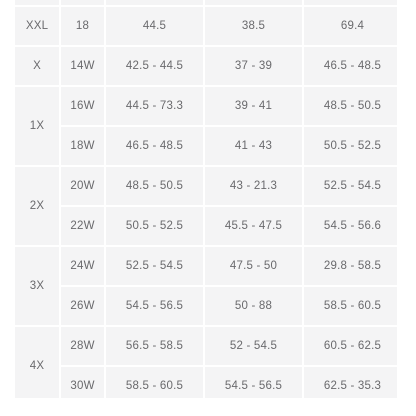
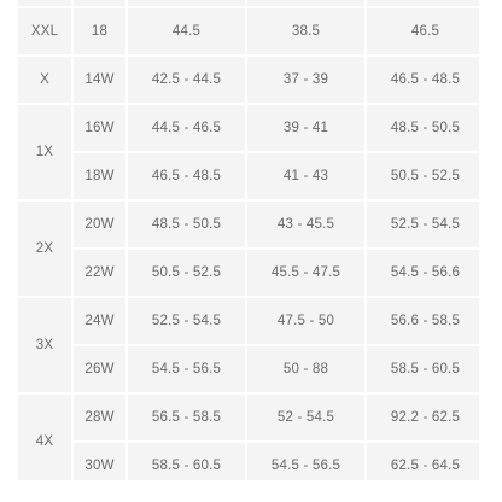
- XXL	18	44.5	38.5	69.4
+ XXL	18	44.5	38.5	46.5
  X	14W	42.5 - 44.5	37 - 39	46.5 - 48.5
- 1X	16W	44.5 - 73.3	39 - 41	48.5 - 50.5
+ 1X	16W	44.5 - 46.5	39 - 41	48.5 - 50.5
  18W	46.5 - 48.5	41 - 43	50.5 - 52.5
- 2X	20W	48.5 - 50.5	43 - 21.3	52.5 - 54.5
+ 2X	20W	48.5 - 50.5	43 - 45.5	52.5 - 54.5
  22W	50.5 - 52.5	45.5 - 47.5	54.5 - 56.6
- 3X	24W	52.5 - 54.5	47.5 - 50	29.8 - 58.5
+ 3X	24W	52.5 - 54.5	47.5 - 50	56.6 - 58.5
  26W	54.5 - 56.5	50 - 88	58.5 - 60.5
- 4X	28W	56.5 - 58.5	52 - 54.5	60.5 - 62.5
+ 4X	28W	56.5 - 58.5	52 - 54.5	92.2 - 62.5
- 30W	58.5 - 60.5	54.5 - 56.5	62.5 - 35.3
+ 30W	58.5 - 60.5	54.5 - 56.5	62.5 - 64.5
